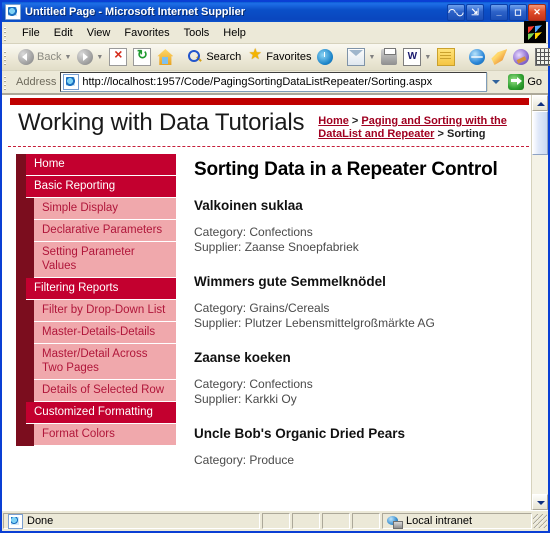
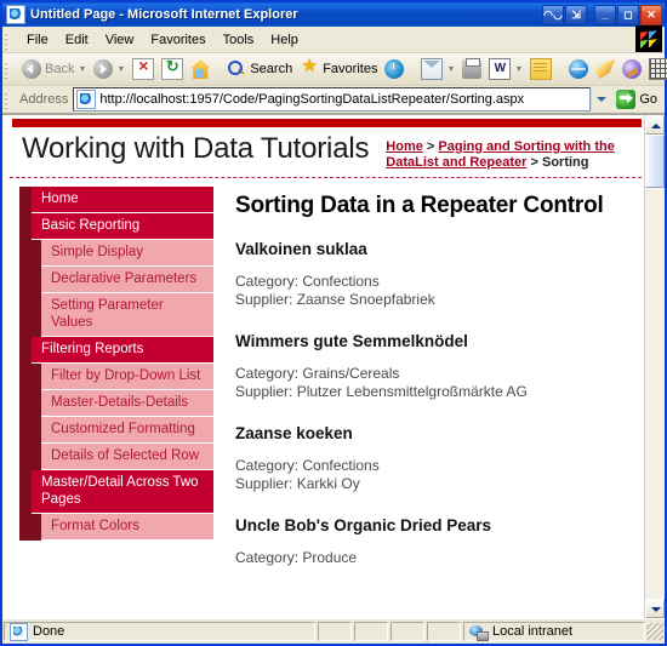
- Untitled Page - Microsoft Internet Supplier
+ Untitled Page - Microsoft Internet Explorer
  ◠◡
  ⇲
  _
  ◻
  ✕
  File
  Edit
  View
  Favorites
  Tools
  Help
  Back
  Search
  Favorites
  Address
  http://localhost:1957/Code/PagingSortingDataListRepeater/Sorting.aspx
  Go
  Working with Data Tutorials
  Home > Paging and Sorting with the DataList and Repeater > Sorting
  Home
  Basic Reporting
  Simple Display
  Declarative Parameters
  Setting Parameter Values
  Filtering Reports
  Filter by Drop-Down List
  Master-Details-Details
- Master/Detail Across Two Pages
+ Customized Formatting
  Details of Selected Row
- Customized Formatting
+ Master/Detail Across Two Pages
  Format Colors
  Sorting Data in a Repeater Control
  Valkoinen suklaa
  Category: Confections
  Supplier: Zaanse Snoepfabriek
  Wimmers gute Semmelknödel
  Category: Grains/Cereals
  Supplier: Plutzer Lebensmittelgroßmärkte AG
  Zaanse koeken
  Category: Confections
  Supplier: Karkki Oy
  Uncle Bob's Organic Dried Pears
  Category: Produce
  Done
  Local intranet
